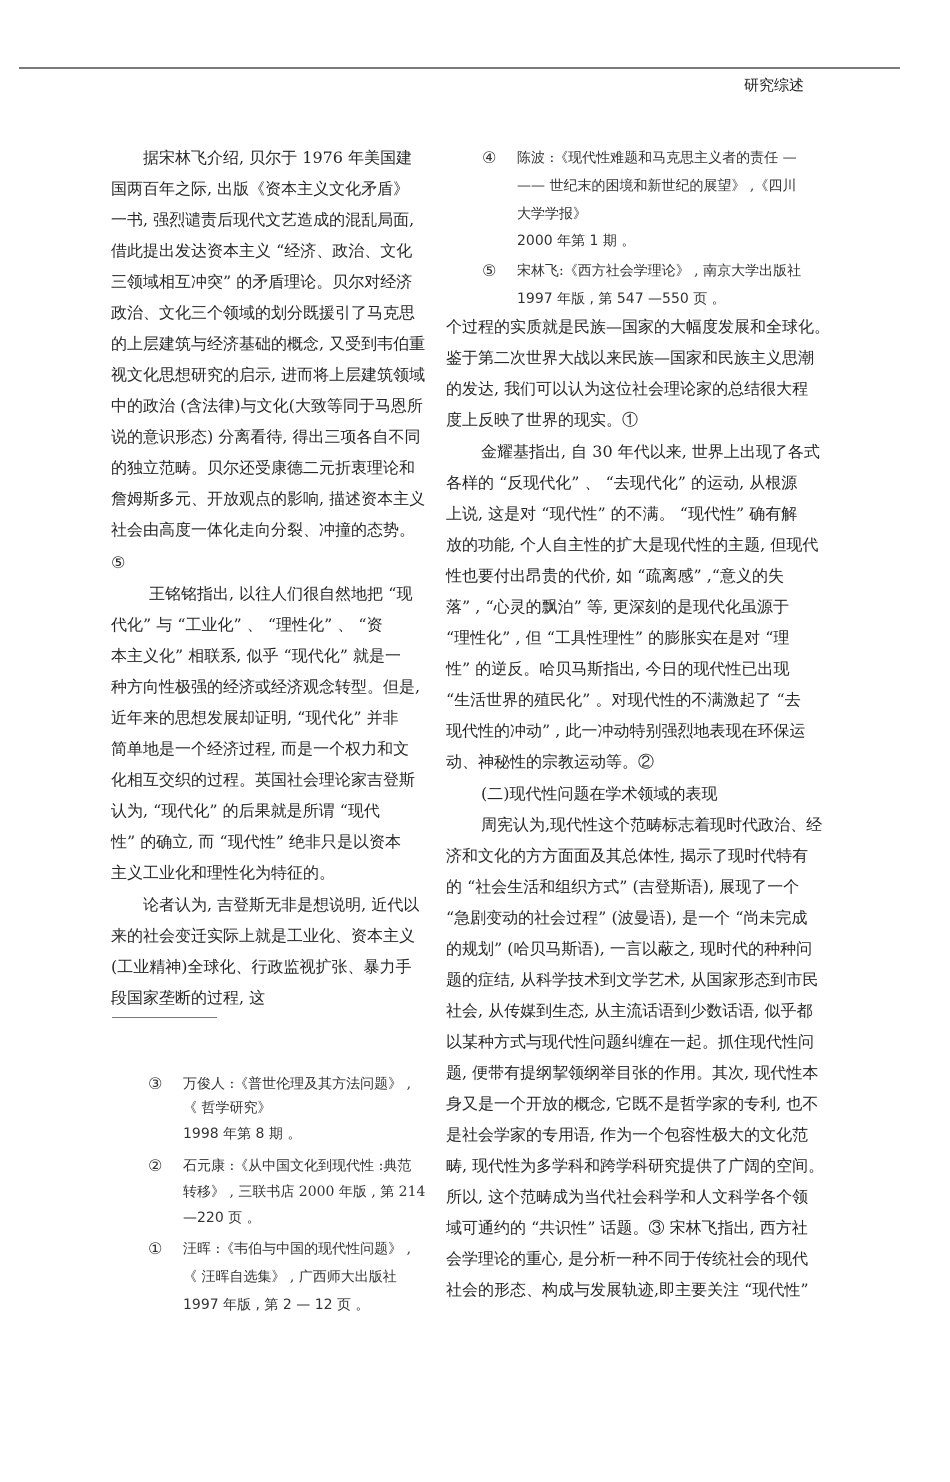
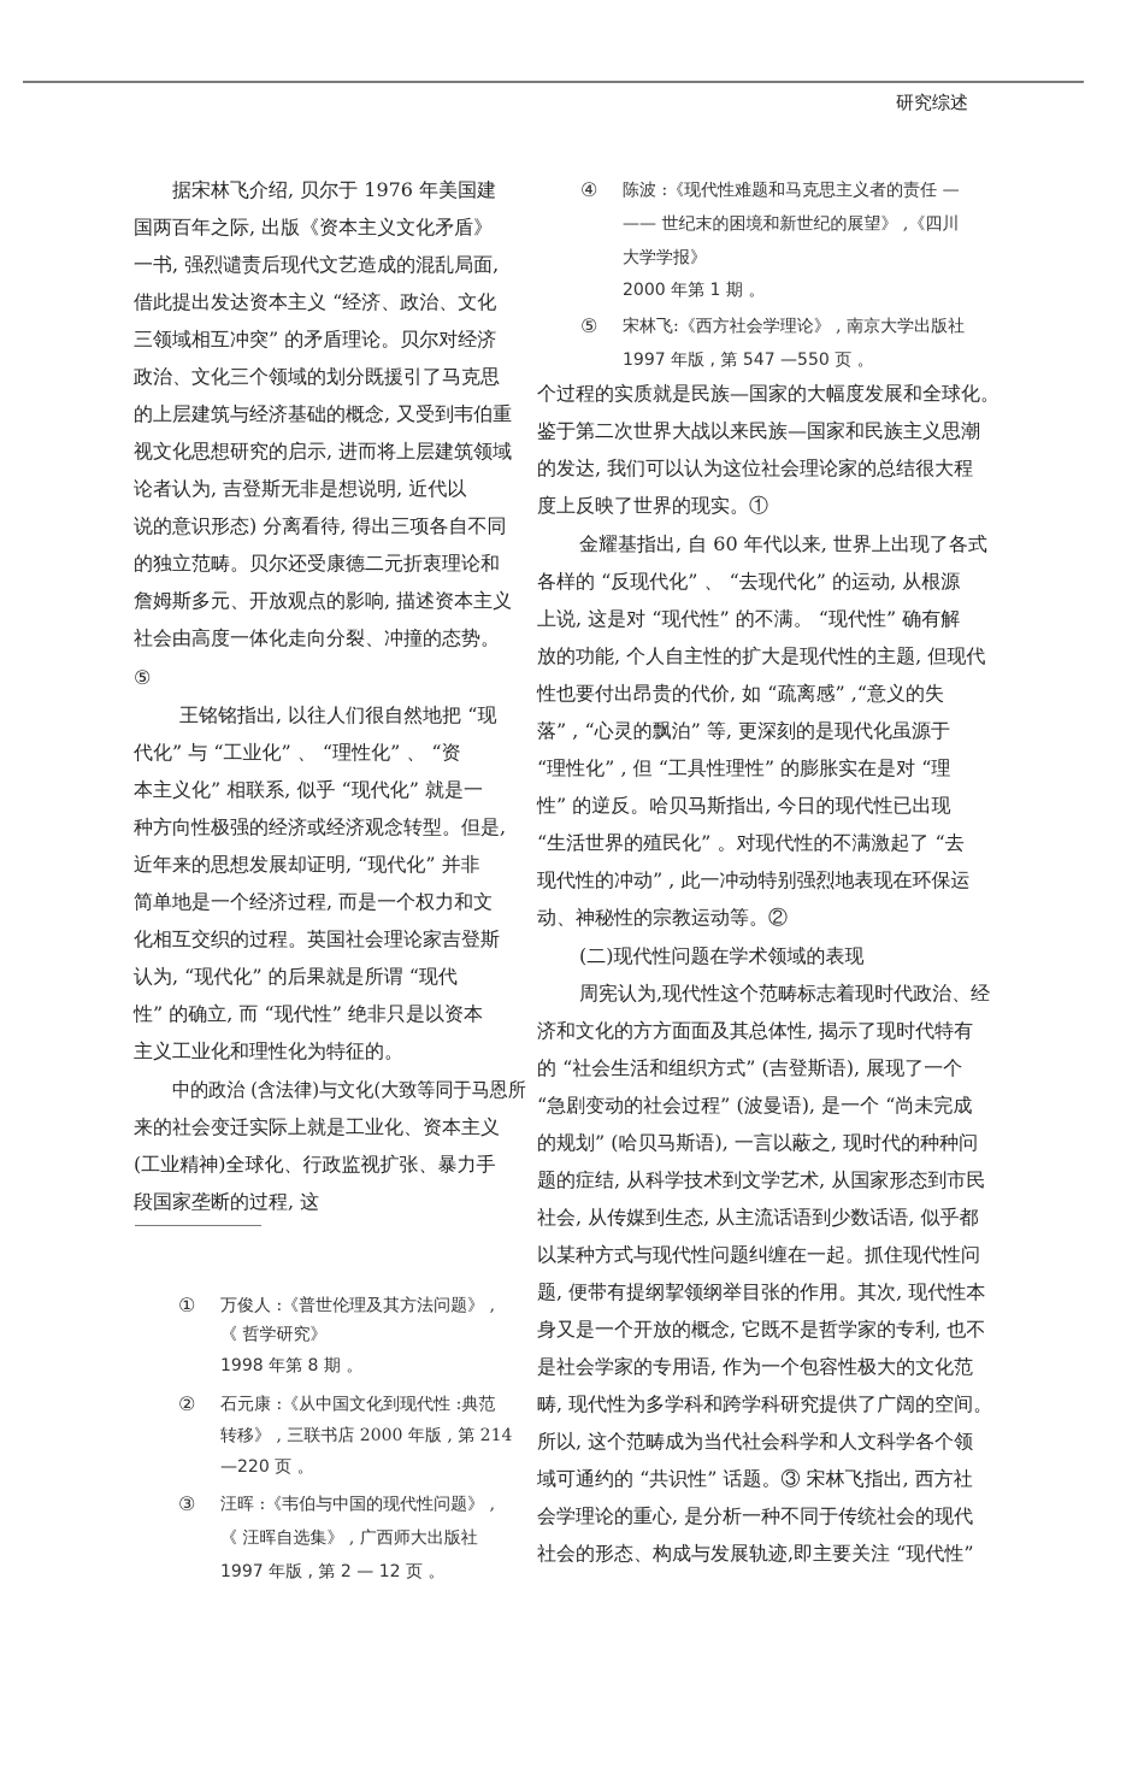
  研究综述
  据宋林飞介绍, 贝尔于 1976 年美国建
  国两百年之际, 出版《资本主义文化矛盾》
  一书, 强烈谴责后现代文艺造成的混乱局面,
  借此提出发达资本主义 “经济、政治、文化
  三领域相互冲突” 的矛盾理论。贝尔对经济
  政治、文化三个领域的划分既援引了马克思
  的上层建筑与经济基础的概念, 又受到韦伯重
  视文化思想研究的启示, 进而将上层建筑领域
- 中的政治 (含法律)与文化(大致等同于马恩所
+ 论者认为, 吉登斯无非是想说明, 近代以
  说的意识形态) 分离看待, 得出三项各自不同
  的独立范畴。贝尔还受康德二元折衷理论和
  詹姆斯多元、开放观点的影响, 描述资本主义
  社会由高度一体化走向分裂、冲撞的态势。
  ⑤
  王铭铭指出, 以往人们很自然地把 “现
  代化” 与 “工业化” 、 “理性化” 、 “资
  本主义化” 相联系, 似乎 “现代化” 就是一
  种方向性极强的经济或经济观念转型。但是,
  近年来的思想发展却证明, “现代化” 并非
  简单地是一个经济过程, 而是一个权力和文
  化相互交织的过程。英国社会理论家吉登斯
  认为, “现代化” 的后果就是所谓 “现代
  性” 的确立, 而 “现代性” 绝非只是以资本
  主义工业化和理性化为特征的。
- 论者认为, 吉登斯无非是想说明, 近代以
+ 中的政治 (含法律)与文化(大致等同于马恩所
  来的社会变迁实际上就是工业化、资本主义
  (工业精神)全球化、行政监视扩张、暴力手
  段国家垄断的过程, 这
- ③
+ ①
  万俊人 :《普世伦理及其方法问题》 ,
  《 哲学研究》
  1998 年第 8 期 。
  ②
  石元康 :《从中国文化到现代性 :典范
  转移》 , 三联书店 2000 年版 , 第 214
  —220 页 。
- ①
+ ③
  汪晖 :《韦伯与中国的现代性问题》 ,
  《 汪晖自选集》 , 广西师大出版社
  1997 年版 , 第 2 — 12 页 。
  ④
  陈波 :《现代性难题和马克思主义者的责任 —
  —— 世纪末的困境和新世纪的展望》 ,《四川
  大学学报》
  2000 年第 1 期 。
  ⑤
  宋林飞:《西方社会学理论》 , 南京大学出版社
  1997 年版 , 第 547 —550 页 。
  个过程的实质就是民族—国家的大幅度发展和全球化。
  鉴于第二次世界大战以来民族—国家和民族主义思潮
  的发达, 我们可以认为这位社会理论家的总结很大程
  度上反映了世界的现实。①
- 金耀基指出, 自 30 年代以来, 世界上出现了各式
+ 金耀基指出, 自 60 年代以来, 世界上出现了各式
  各样的 “反现代化” 、 “去现代化” 的运动, 从根源
  上说, 这是对 “现代性” 的不满。 “现代性” 确有解
  放的功能, 个人自主性的扩大是现代性的主题, 但现代
  性也要付出昂贵的代价, 如 “疏离感” ,“意义的失
  落” , “心灵的飘泊” 等, 更深刻的是现代化虽源于
  “理性化” , 但 “工具性理性” 的膨胀实在是对 “理
  性” 的逆反。哈贝马斯指出, 今日的现代性已出现
  “生活世界的殖民化” 。对现代性的不满激起了 “去
  现代性的冲动” , 此一冲动特别强烈地表现在环保运
  动、神秘性的宗教运动等。②
  (二)现代性问题在学术领域的表现
  周宪认为,现代性这个范畴标志着现时代政治、经
  济和文化的方方面面及其总体性, 揭示了现时代特有
  的 “社会生活和组织方式” (吉登斯语), 展现了一个
  “急剧变动的社会过程” (波曼语), 是一个 “尚未完成
  的规划” (哈贝马斯语), 一言以蔽之, 现时代的种种问
  题的症结, 从科学技术到文学艺术, 从国家形态到市民
  社会, 从传媒到生态, 从主流话语到少数话语, 似乎都
  以某种方式与现代性问题纠缠在一起。抓住现代性问
  题, 便带有提纲挈领纲举目张的作用。其次, 现代性本
  身又是一个开放的概念, 它既不是哲学家的专利, 也不
  是社会学家的专用语, 作为一个包容性极大的文化范
  畴, 现代性为多学科和跨学科研究提供了广阔的空间。
  所以, 这个范畴成为当代社会科学和人文科学各个领
  域可通约的 “共识性” 话题。③ 宋林飞指出, 西方社
  会学理论的重心, 是分析一种不同于传统社会的现代
  社会的形态、构成与发展轨迹,即主要关注 “现代性”
